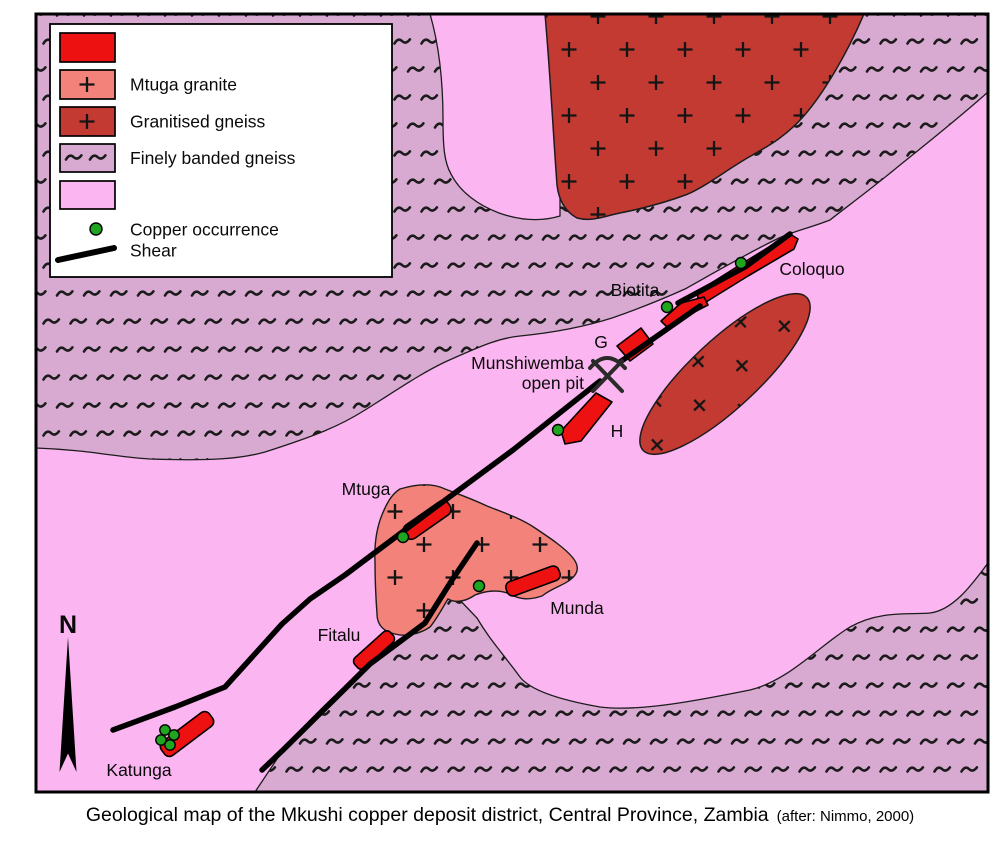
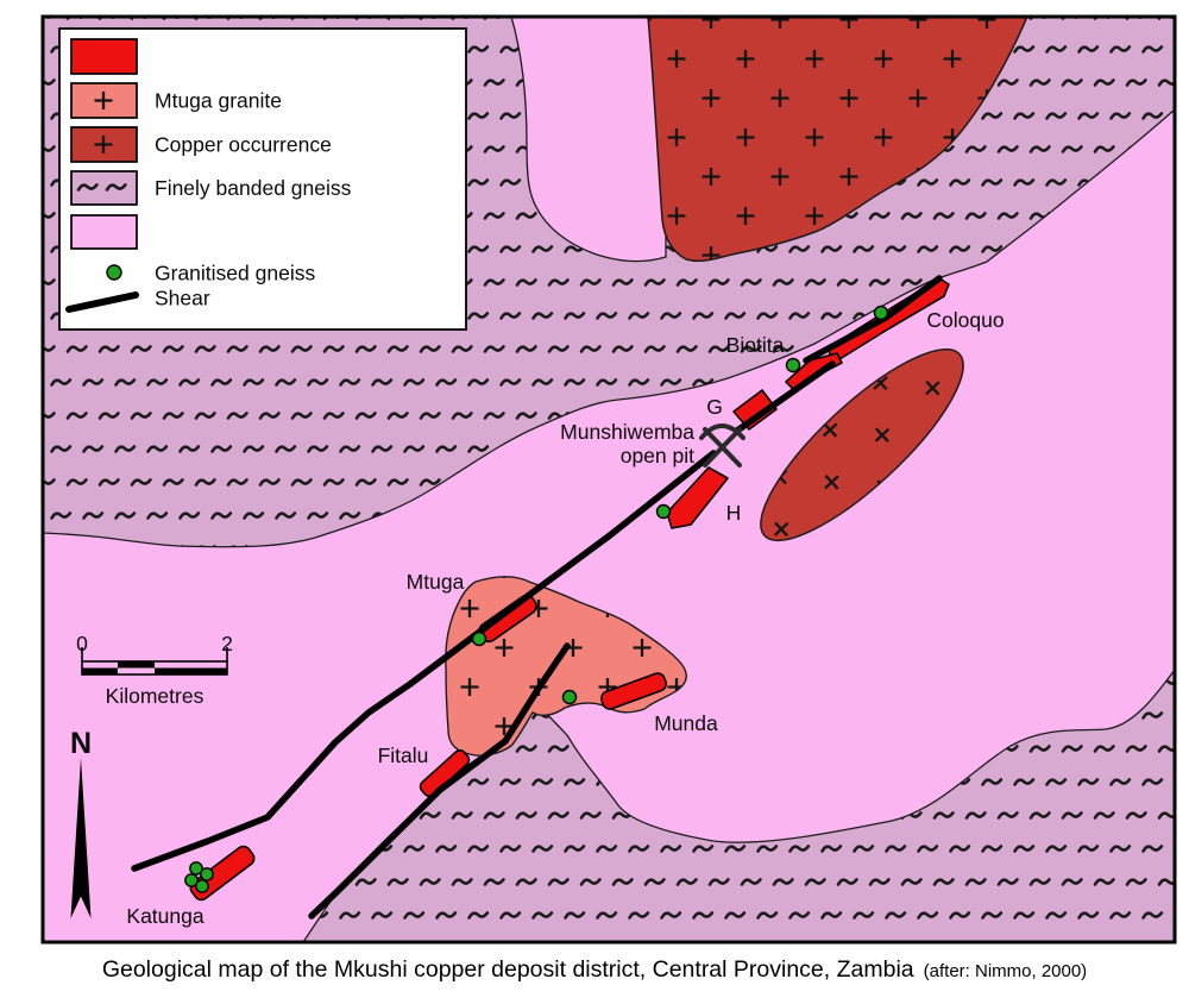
  Coloquo
  Biotita
  G
  Munshiwemba
  open pit
  H
  Mtuga
  Munda
  Fitalu
  Katunga
+ 0
+ 2
+ Kilometres
  N
  Mtuga granite
- Granitised gneiss
+ Copper occurrence
  Finely banded gneiss
- Copper occurrence
+ Granitised gneiss
  Shear
  Geological map of the Mkushi copper deposit district, Central Province, Zambia (after: Nimmo, 2000)
